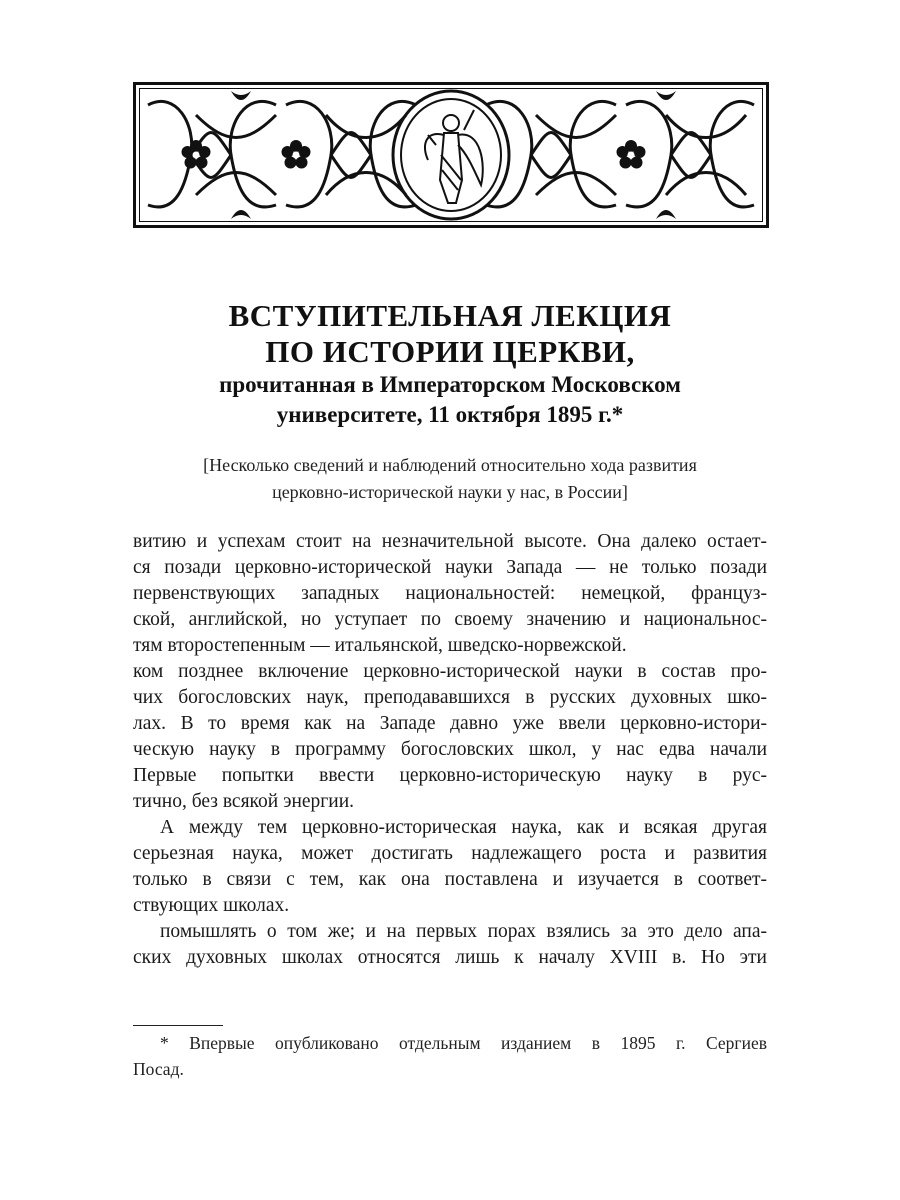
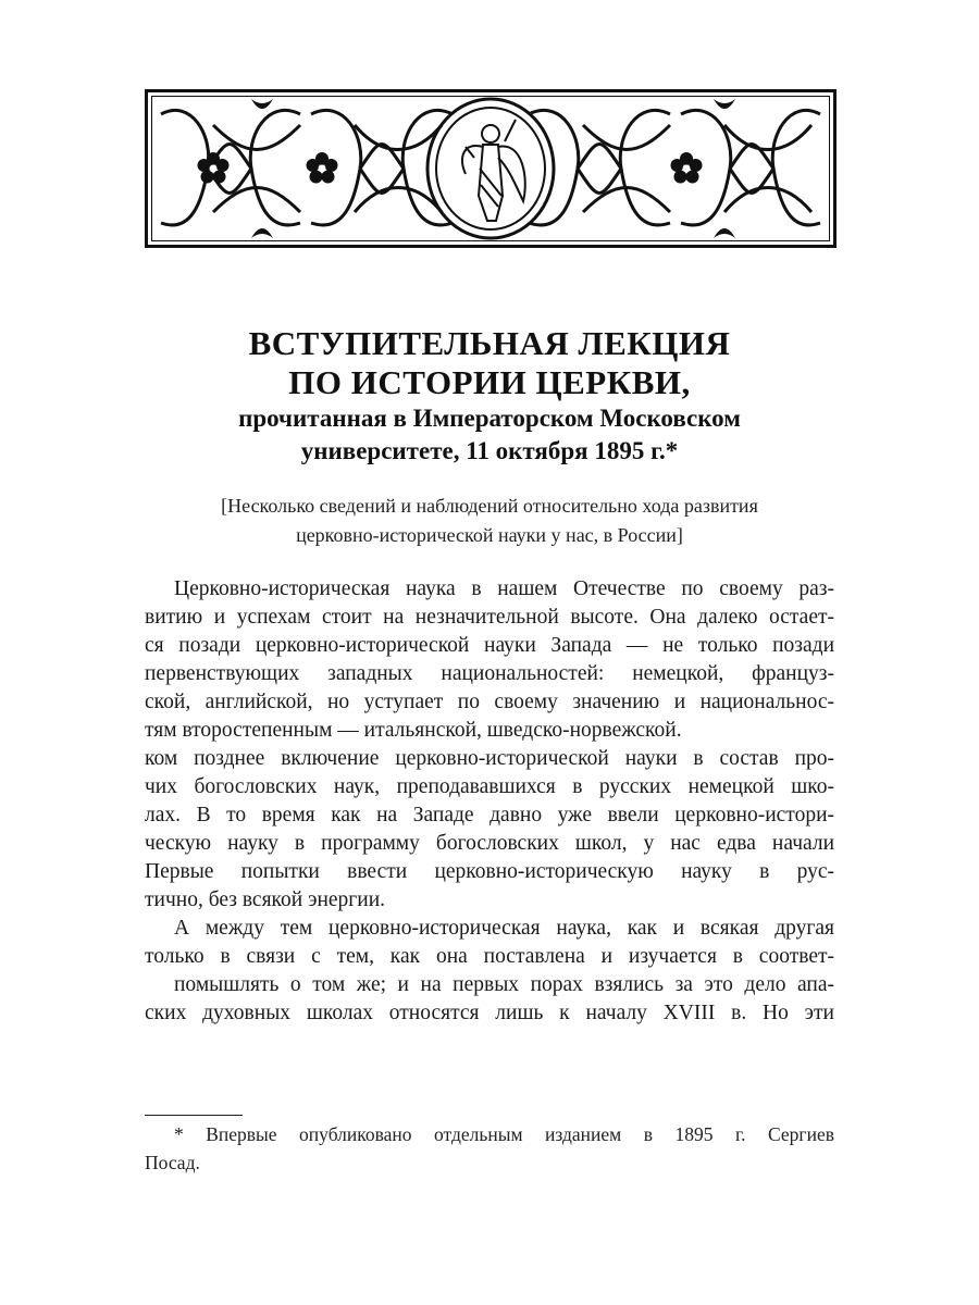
  ВСТУПИТЕЛЬНАЯ ЛЕКЦИЯ
  ПО ИСТОРИИ ЦЕРКВИ,
  прочитанная в Императорском Московском
  университете, 11 октября 1895 г.*
  [Несколько сведений и наблюдений относительно хода развития
  церковно-исторической науки у нас, в России]
+ Церковно-историческая наука в нашем Отечестве по своему раз-
  витию и успехам стоит на незначительной высоте. Она далеко остает-
  ся позади церковно-исторической науки Запада — не только позади
  первенствующих западных национальностей: немецкой, француз-
  ской, английской, но уступает по своему значению и национальнос-
  тям второстепенным — итальянской, шведско-норвежской.
  ком позднее включение церковно-исторической науки в состав про-
- чих богословских наук, преподававшихся в русских духовных шко-
+ чих богословских наук, преподававшихся в русских немецкой шко-
  лах. В то время как на Западе давно уже ввели церковно-истори-
  ческую науку в программу богословских школ, у нас едва начали
  Первые попытки ввести церковно-историческую науку в рус-
  тично, без всякой энергии.
  А между тем церковно-историческая наука, как и всякая другая
- серьезная наука, может достигать надлежащего роста и развития
  только в связи с тем, как она поставлена и изучается в соответ-
- ствующих школах.
  помышлять о том же; и на первых порах взялись за это дело апа-
  ских духовных школах относятся лишь к началу XVIII в. Но эти
  * Впервые опубликовано отдельным изданием в 1895 г. Сергиев
  Посад.
